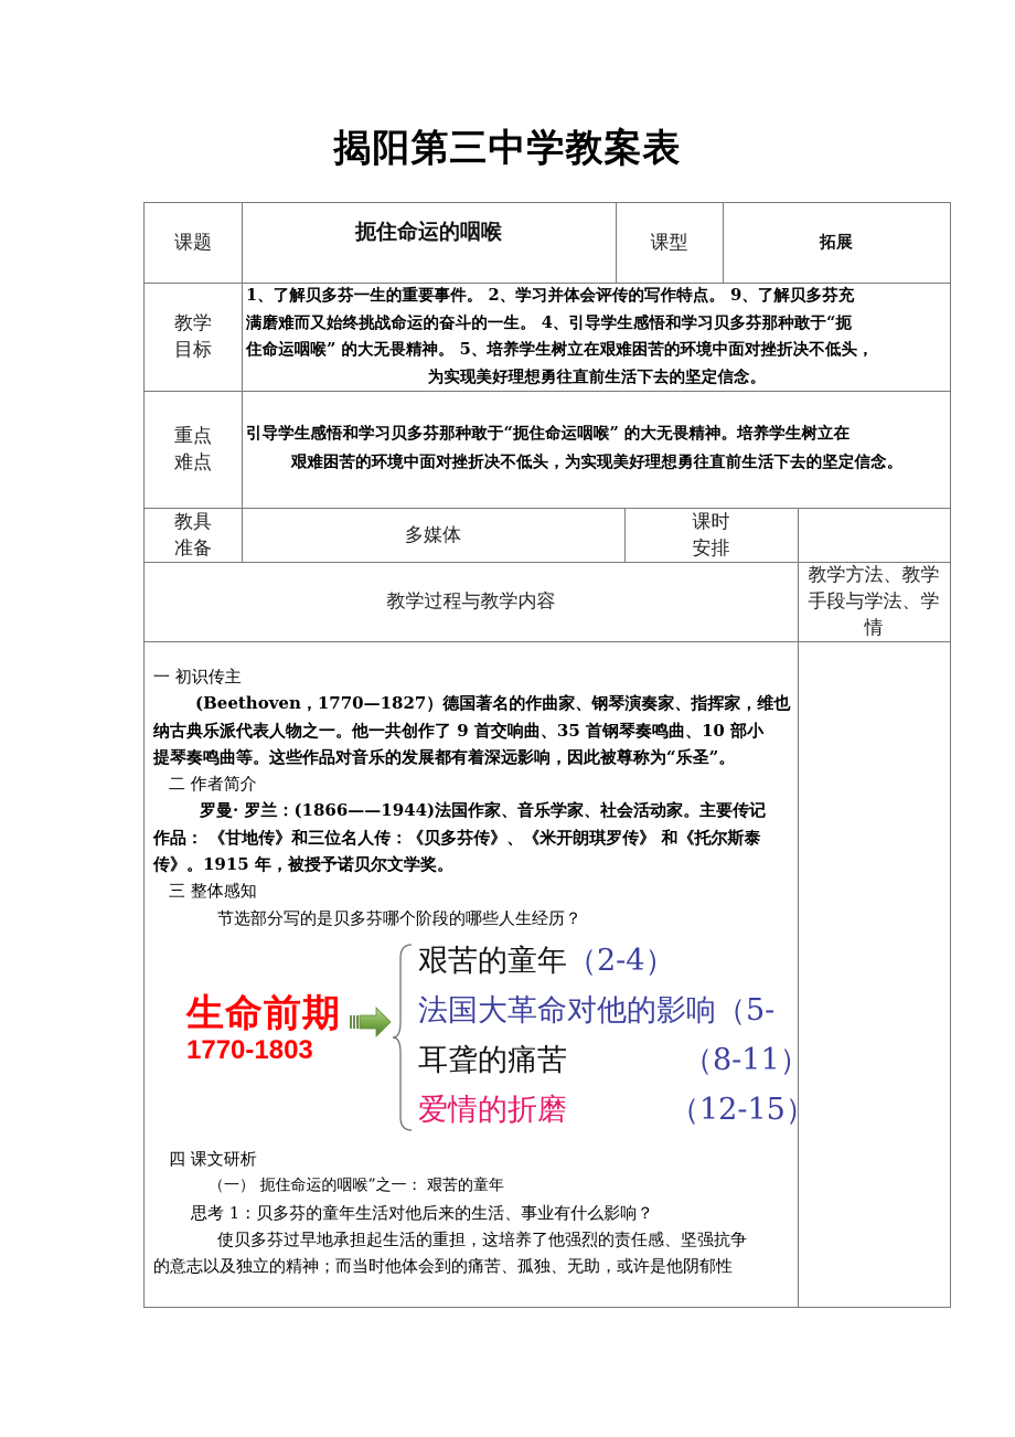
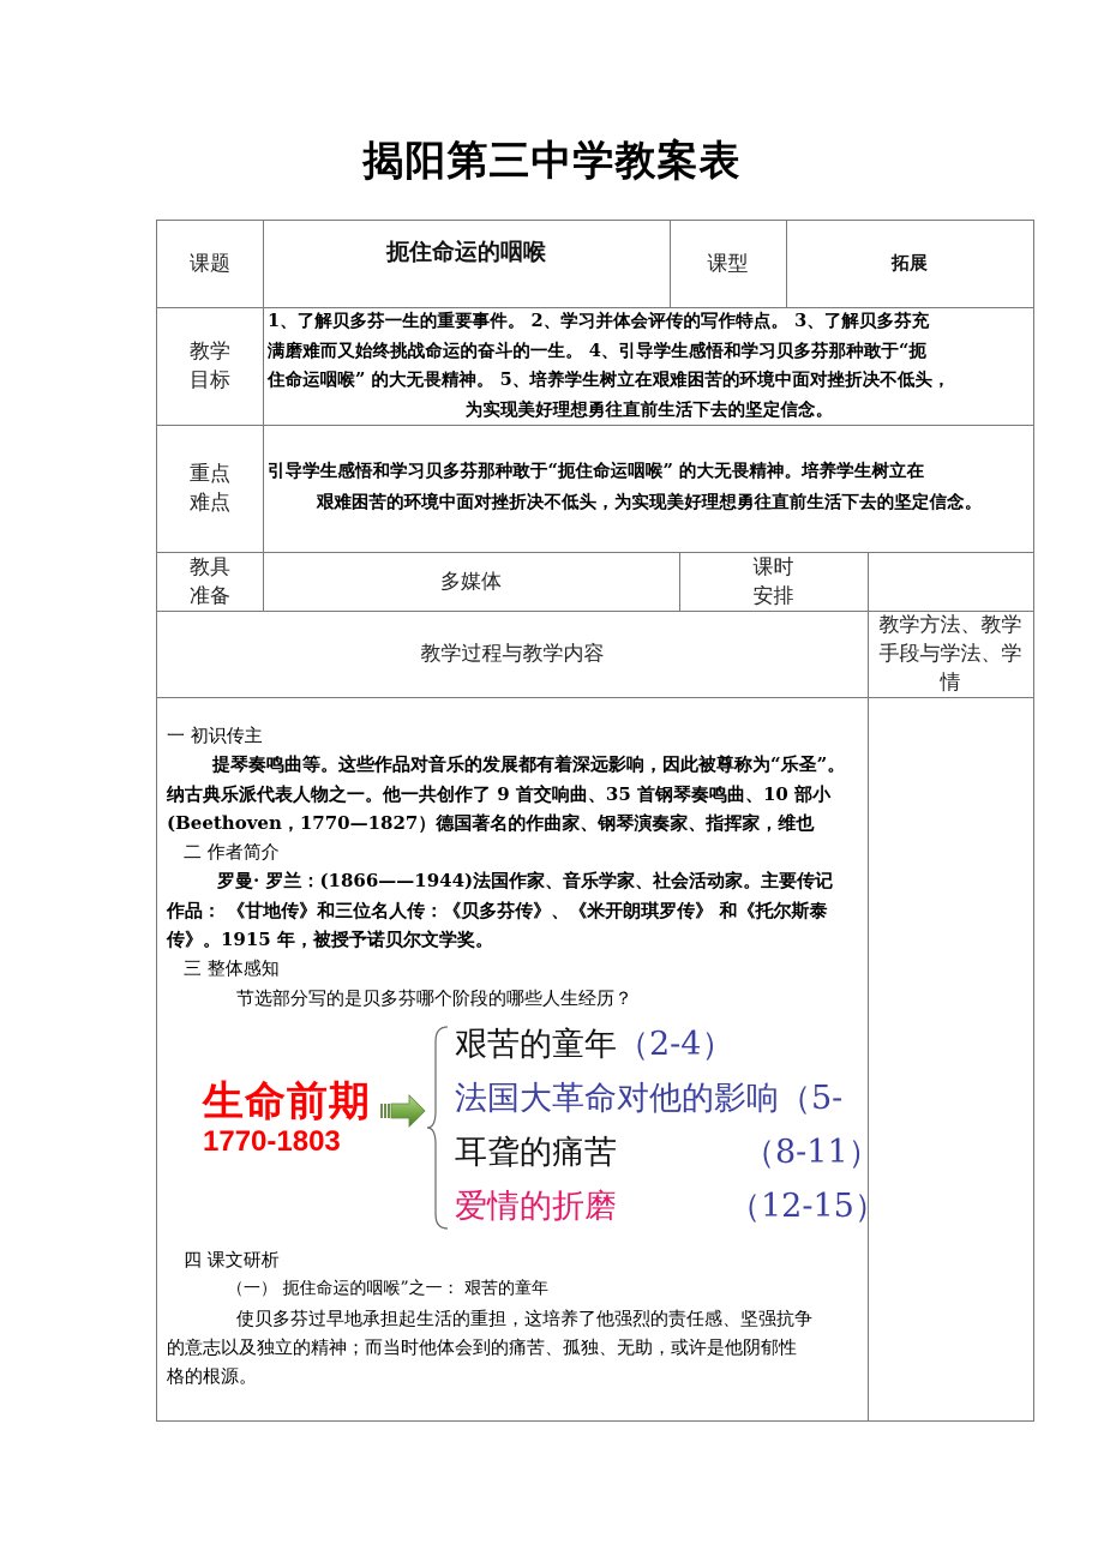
  揭阳第三中学教案表
  课题
  扼住命运的咽喉
  课型
  拓展
  教学
  目标
- 1、了解贝多芬一生的重要事件。 2、学习并体会评传的写作特点。 9、了解贝多芬充
+ 1、了解贝多芬一生的重要事件。 2、学习并体会评传的写作特点。 3、了解贝多芬充
  满磨难而又始终挑战命运的奋斗的一生。 4、引导学生感悟和学习贝多芬那种敢于“扼
  住命运咽喉” 的大无畏精神。 5、培养学生树立在艰难困苦的环境中面对挫折决不低头，
  为实现美好理想勇往直前生活下去的坚定信念。
  重点
  难点
  引导学生感悟和学习贝多芬那种敢于“扼住命运咽喉” 的大无畏精神。培养学生树立在
  艰难困苦的环境中面对挫折决不低头，为实现美好理想勇往直前生活下去的坚定信念。
  教具
  准备
  多媒体
  课时
  安排
  教学过程与教学内容
  教学方法、教学
  手段与学法、学
  情
  一 初识传主
- (Beethoven，1770—1827）德国著名的作曲家、钢琴演奏家、指挥家，维也
+ 提琴奏鸣曲等。这些作品对音乐的发展都有着深远影响，因此被尊称为“乐圣”。
  纳古典乐派代表人物之一。他一共创作了 9 首交响曲、35 首钢琴奏鸣曲、10 部小
- 提琴奏鸣曲等。这些作品对音乐的发展都有着深远影响，因此被尊称为“乐圣”。
+ (Beethoven，1770—1827）德国著名的作曲家、钢琴演奏家、指挥家，维也
  二 作者简介
  罗曼· 罗兰：(1866——1944)法国作家、音乐学家、社会活动家。主要传记
  作品： 《甘地传》和三位名人传：《贝多芬传》、《米开朗琪罗传》 和《托尔斯泰
  传》。1915 年，被授予诺贝尔文学奖。
  三 整体感知
  节选部分写的是贝多芬哪个阶段的哪些人生经历？
  生命前期
  1770-1803
  艰苦的童年（2-4）
  法国大革命对他的影响（5-
  耳聋的痛苦
  （8-11）
  爱情的折磨
  （12-15）
  四 课文研析
  （一） 扼住命运的咽喉”之一： 艰苦的童年
- 思考 1：贝多芬的童年生活对他后来的生活、事业有什么影响？
  使贝多芬过早地承担起生活的重担，这培养了他强烈的责任感、坚强抗争
  的意志以及独立的精神；而当时他体会到的痛苦、孤独、无助，或许是他阴郁性
+ 格的根源。
